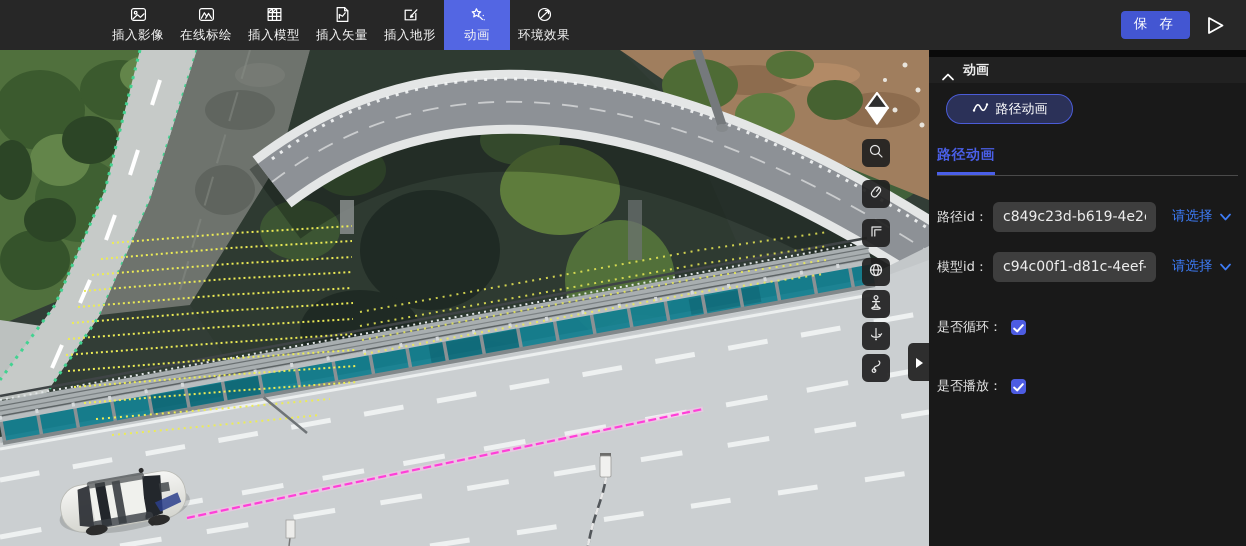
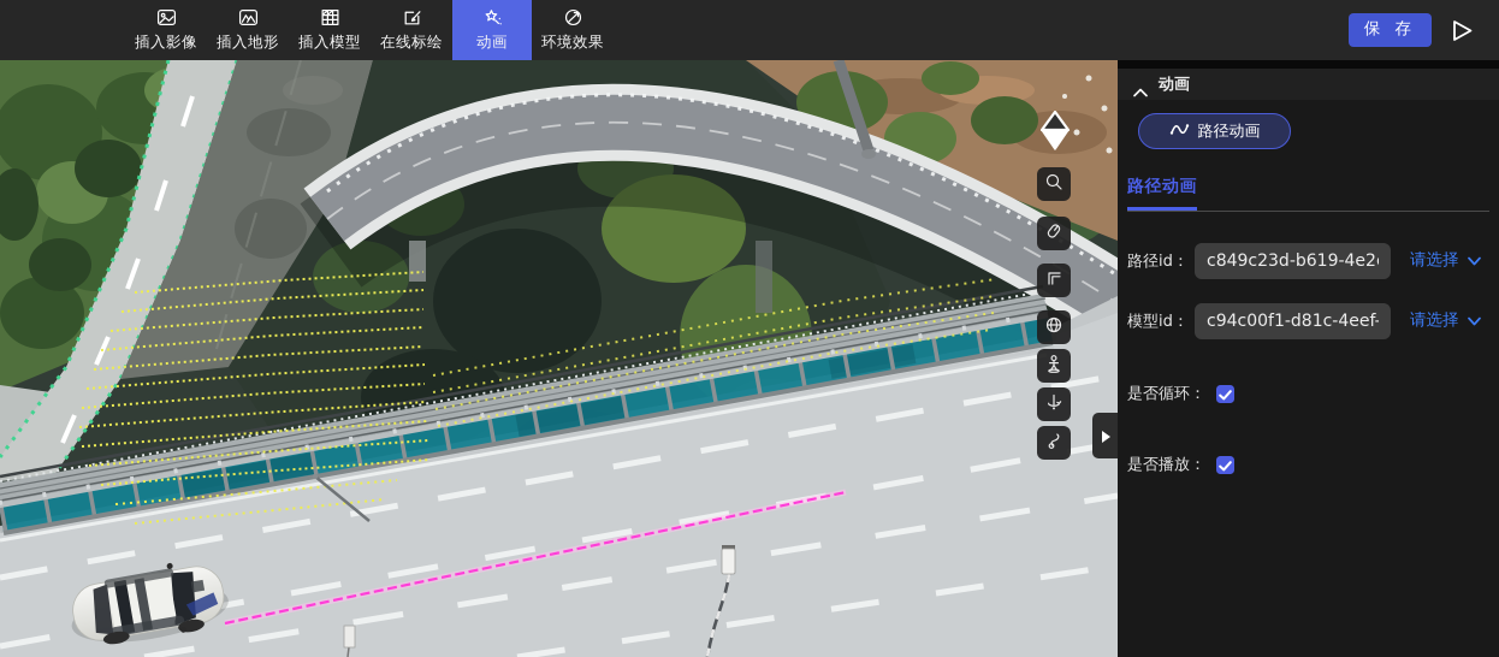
  插入影像
- 在线标绘
+ 插入地形
  插入模型
- 插入矢量
- 插入地形
+ 在线标绘
  动画
  环境效果
  保 存
  动画
  路径动画
  路径动画
  路径id：
  c849c23d-b619-4e2
  请选择
  模型id：
  c94c00f1-d81c-4eef-
  请选择
  是否循环：
  是否播放：
